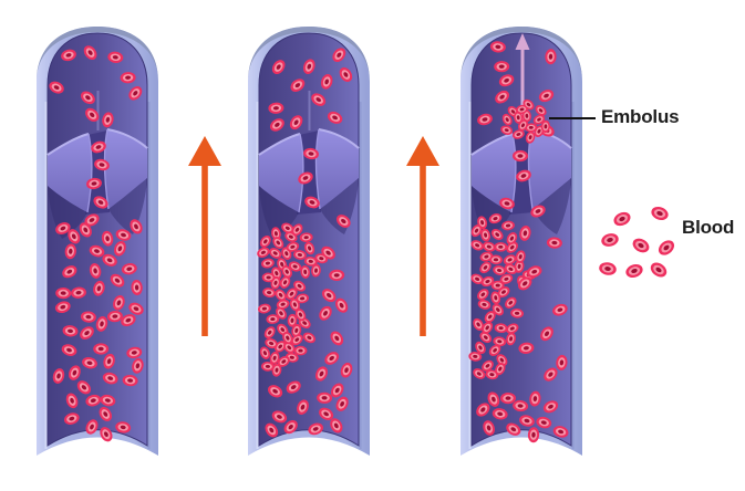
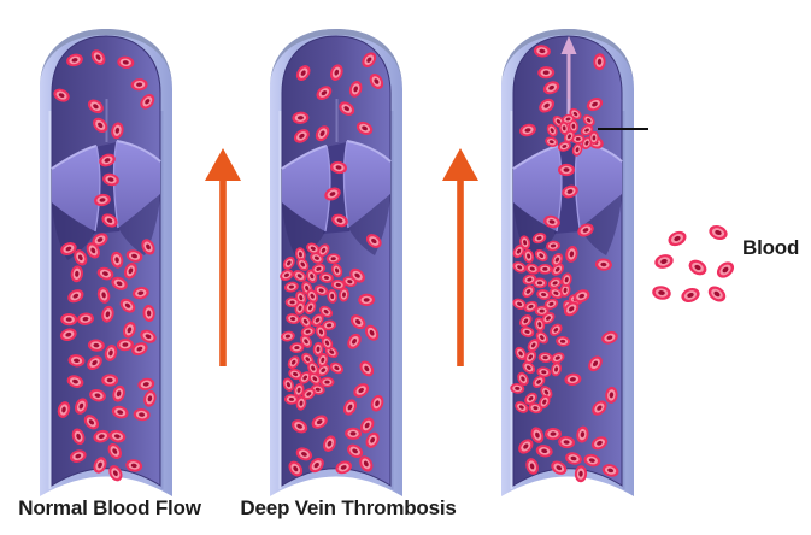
- Embolus
  Blood
+ Normal Blood Flow
+ Deep Vein Thrombosis
